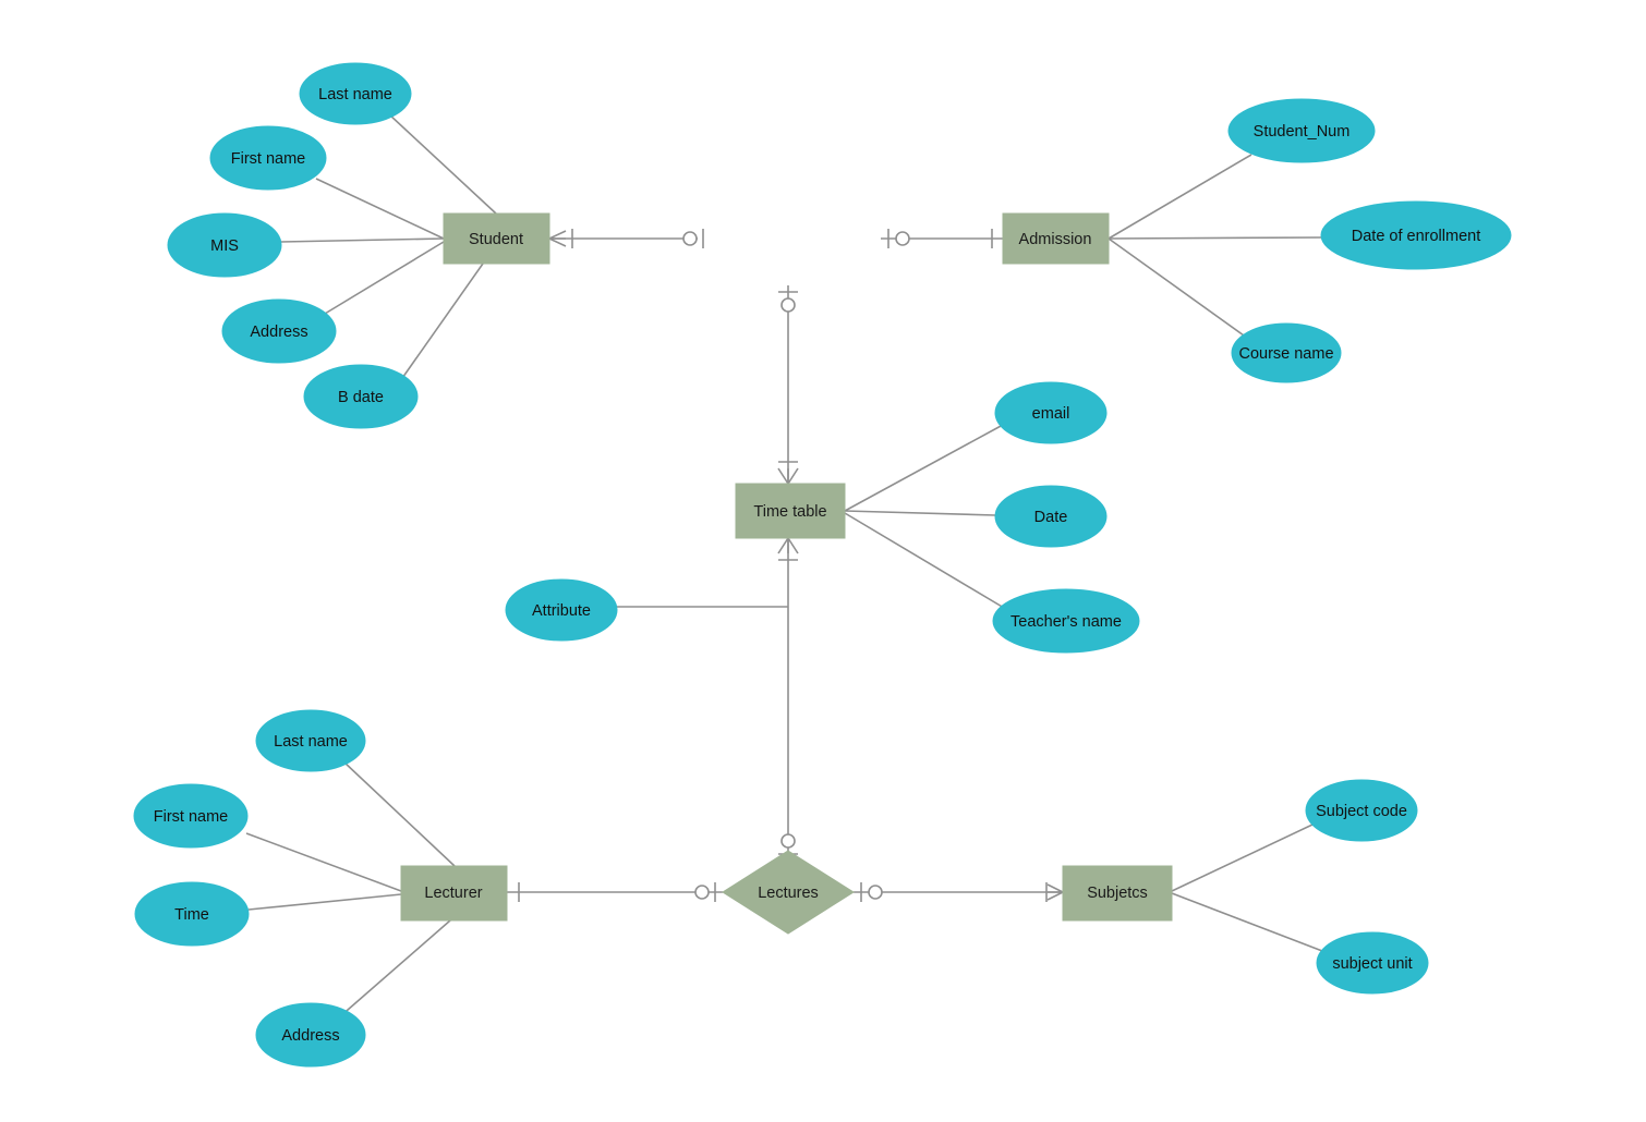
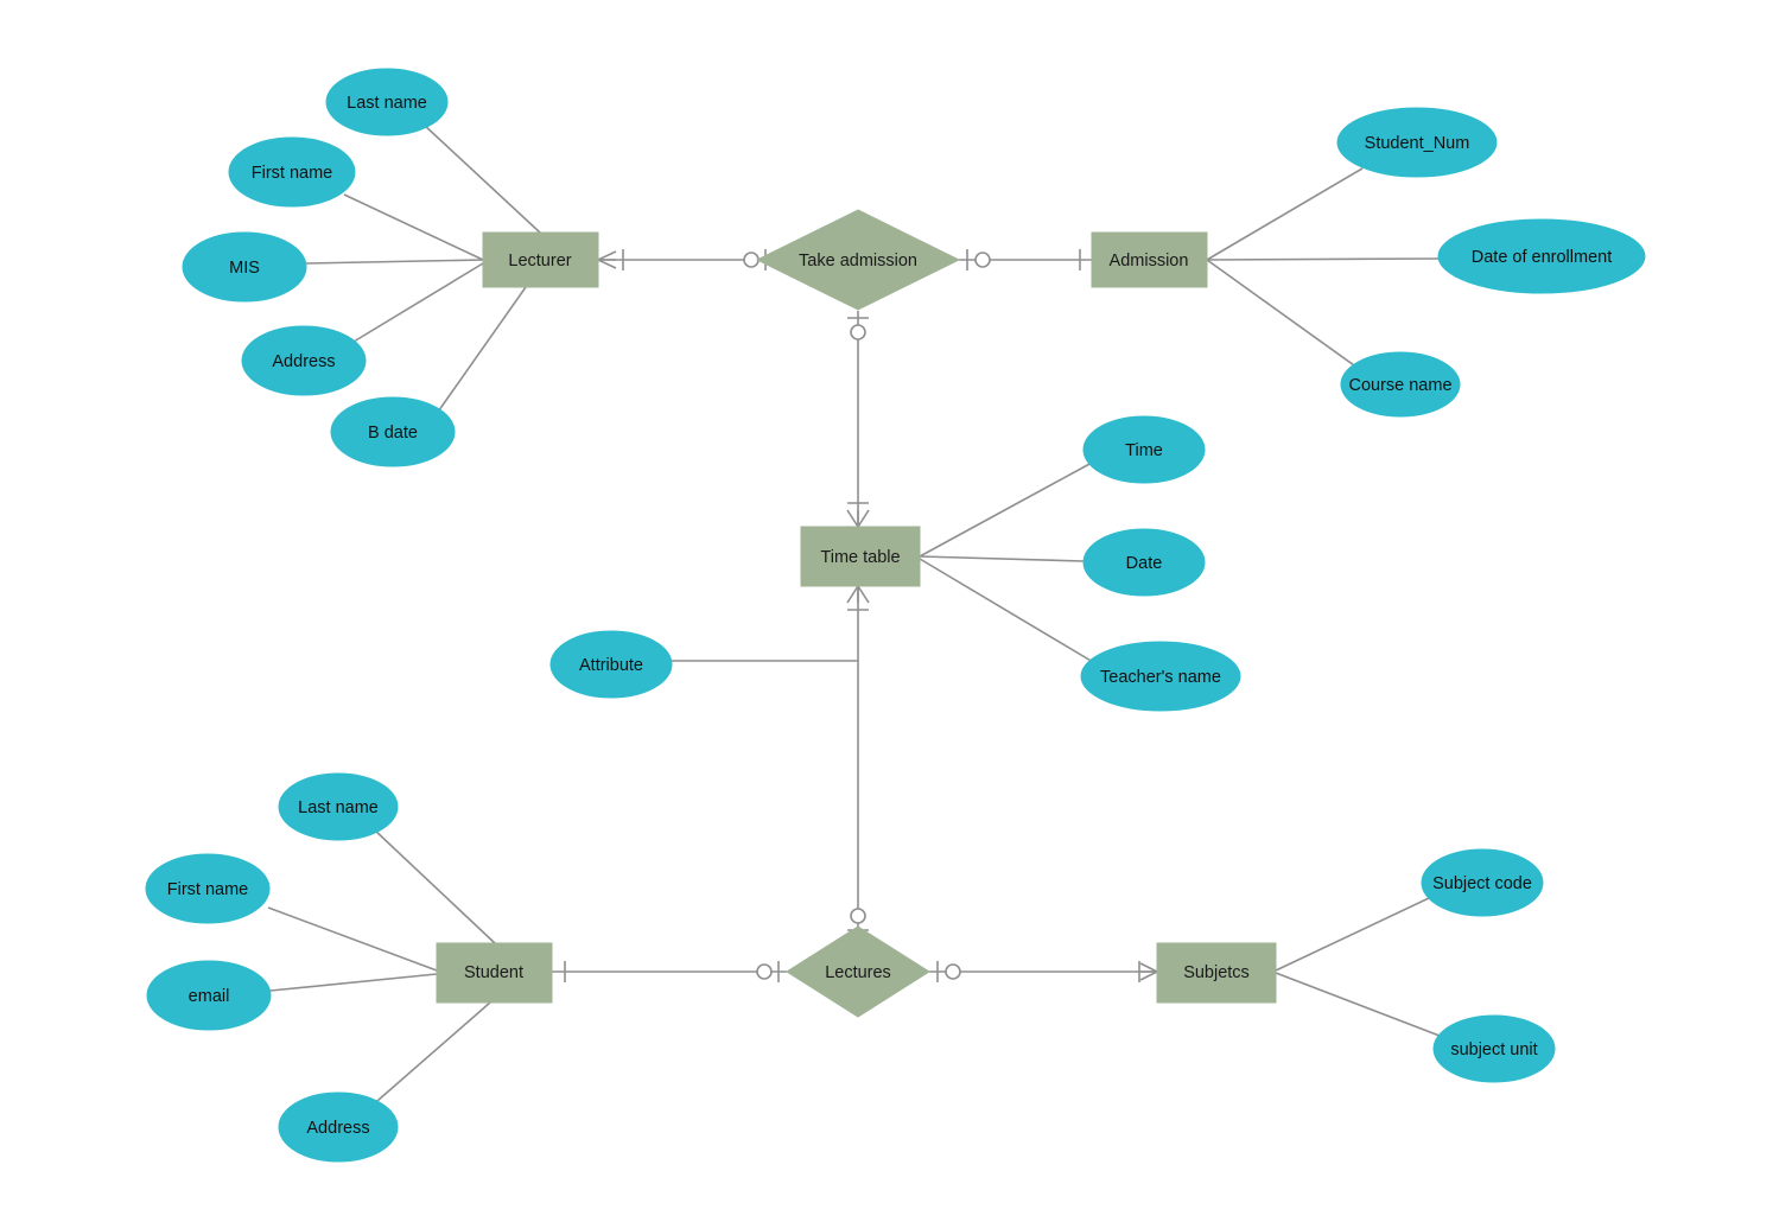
  Last name
  First name
  MIS
  Address
  B date
  Student_Num
  Date of enrollment
  Course name
- email
+ Time
  Date
  Teacher's name
  Attribute
  Last name
  First name
- Time
+ email
  Address
  Subject code
  subject unit
+ Take admission
  Lectures
- Student
+ Lecturer
  Admission
  Time table
- Lecturer
+ Student
  Subjetcs
